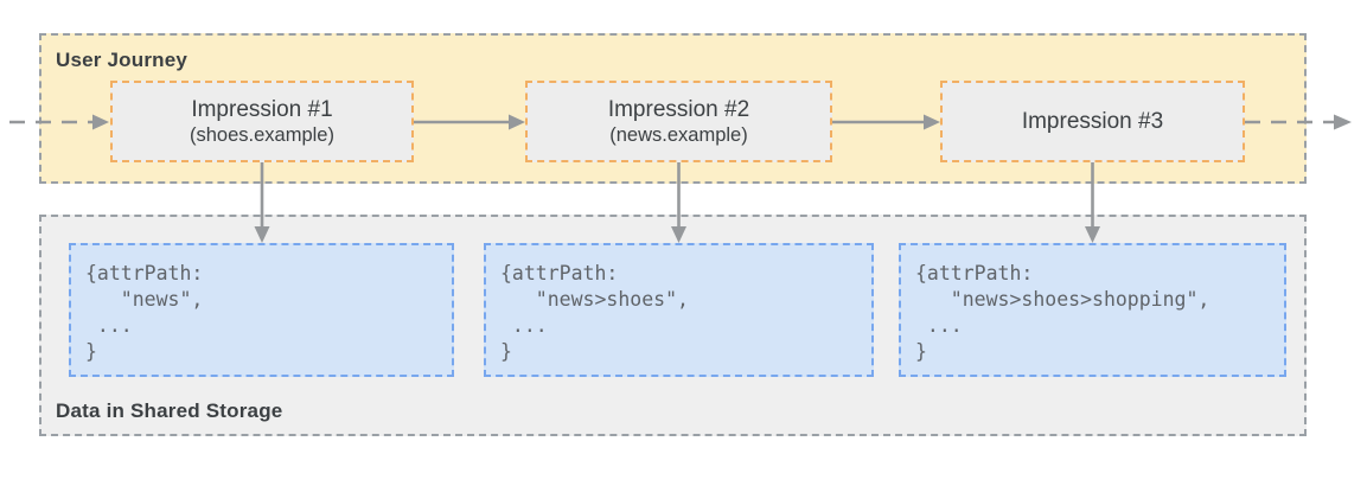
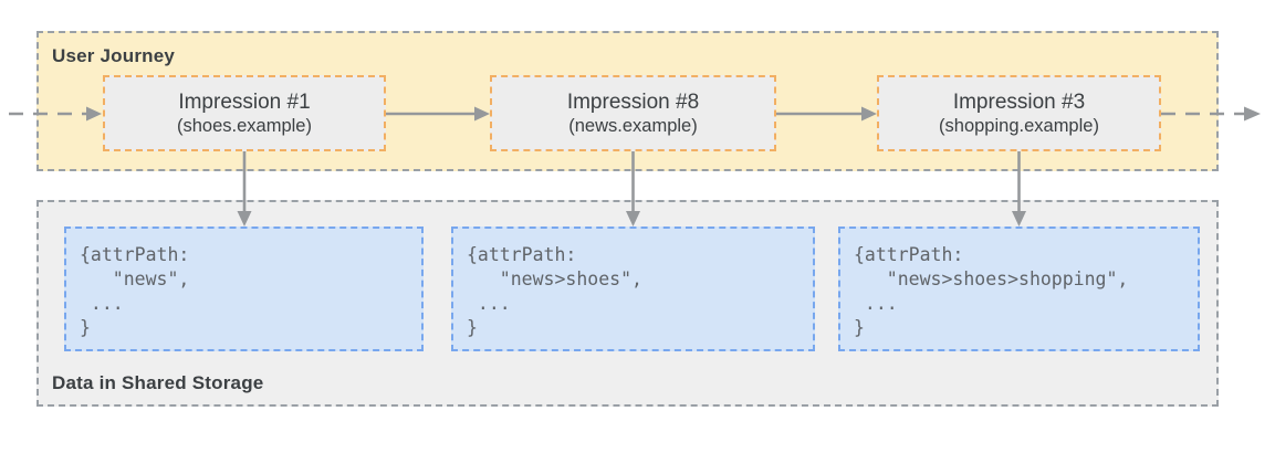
  User Journey
  Data in Shared Storage
  Impression #1
  (shoes.example)
- Impression #2
+ Impression #8
  (news.example)
  Impression #3
+ (shopping.example)
  {attrPath:
  "news",
  ...
  }
  {attrPath:
  "news>shoes",
  ...
  }
  {attrPath:
  "news>shoes>shopping",
  ...
  }
